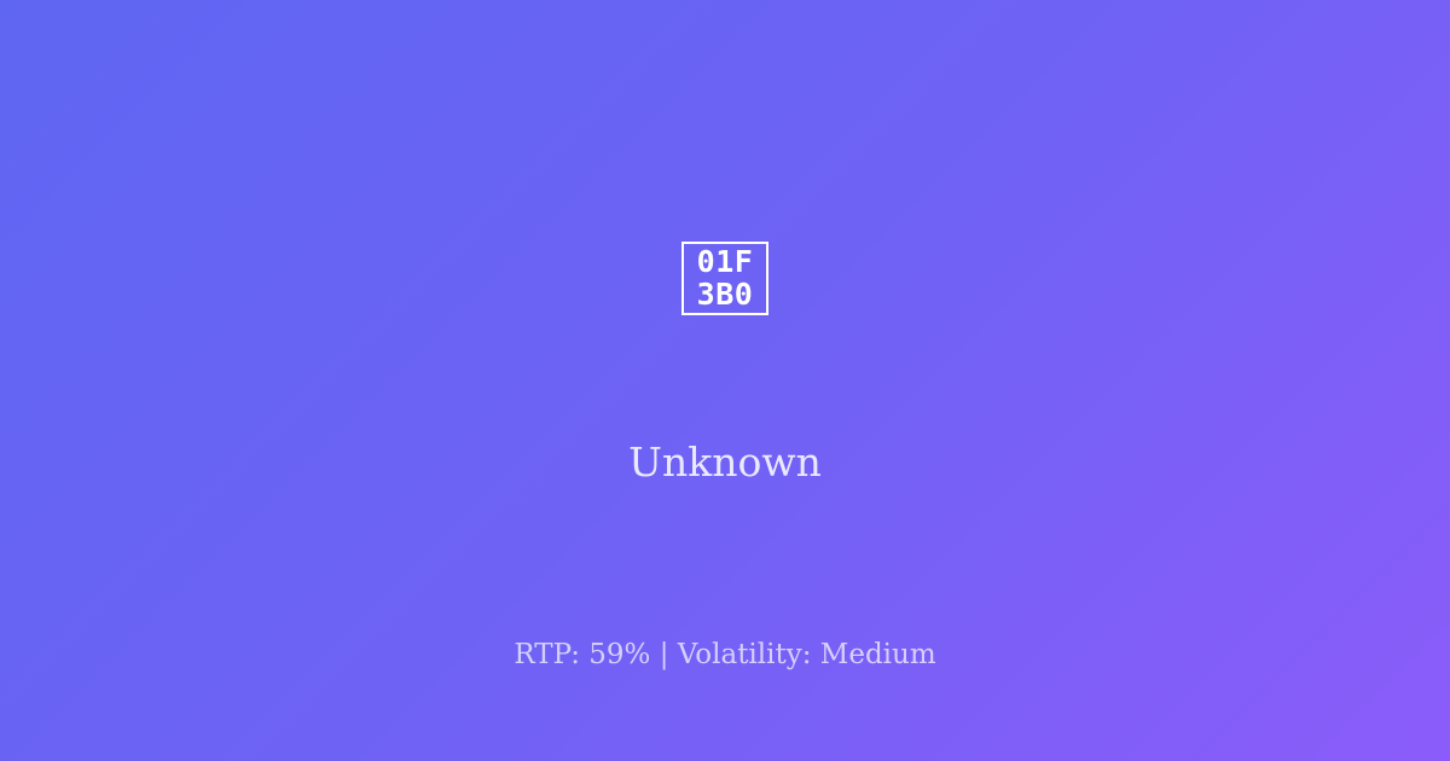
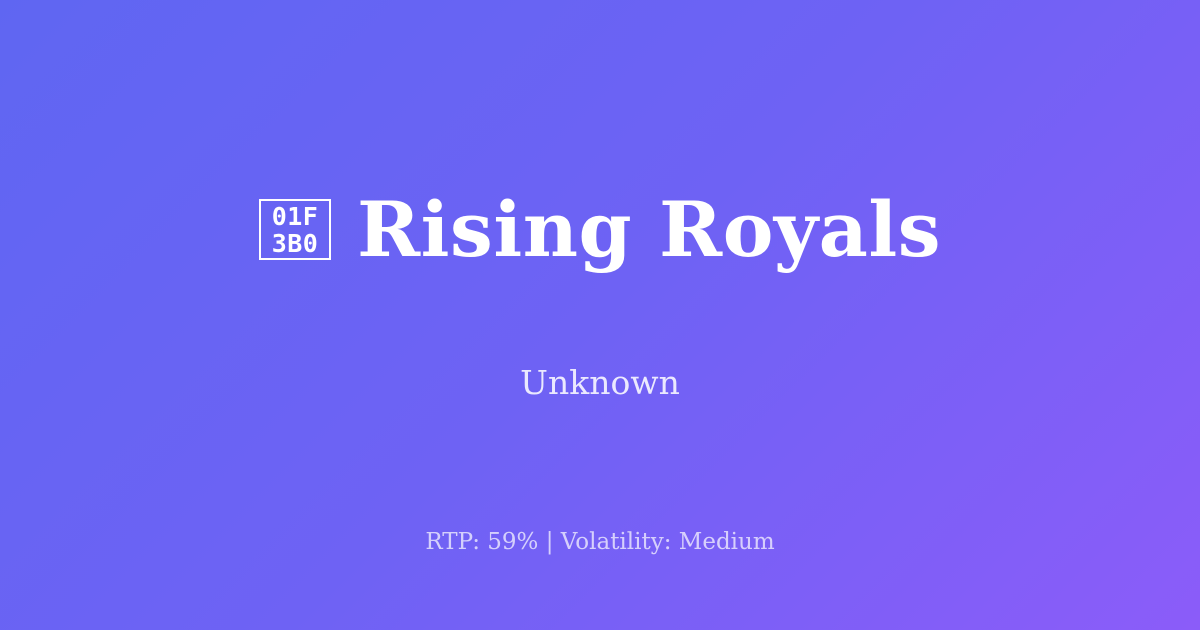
  01F
  3B0
+ Rising Royals
  Unknown
  RTP: 59% | Volatility: Medium
